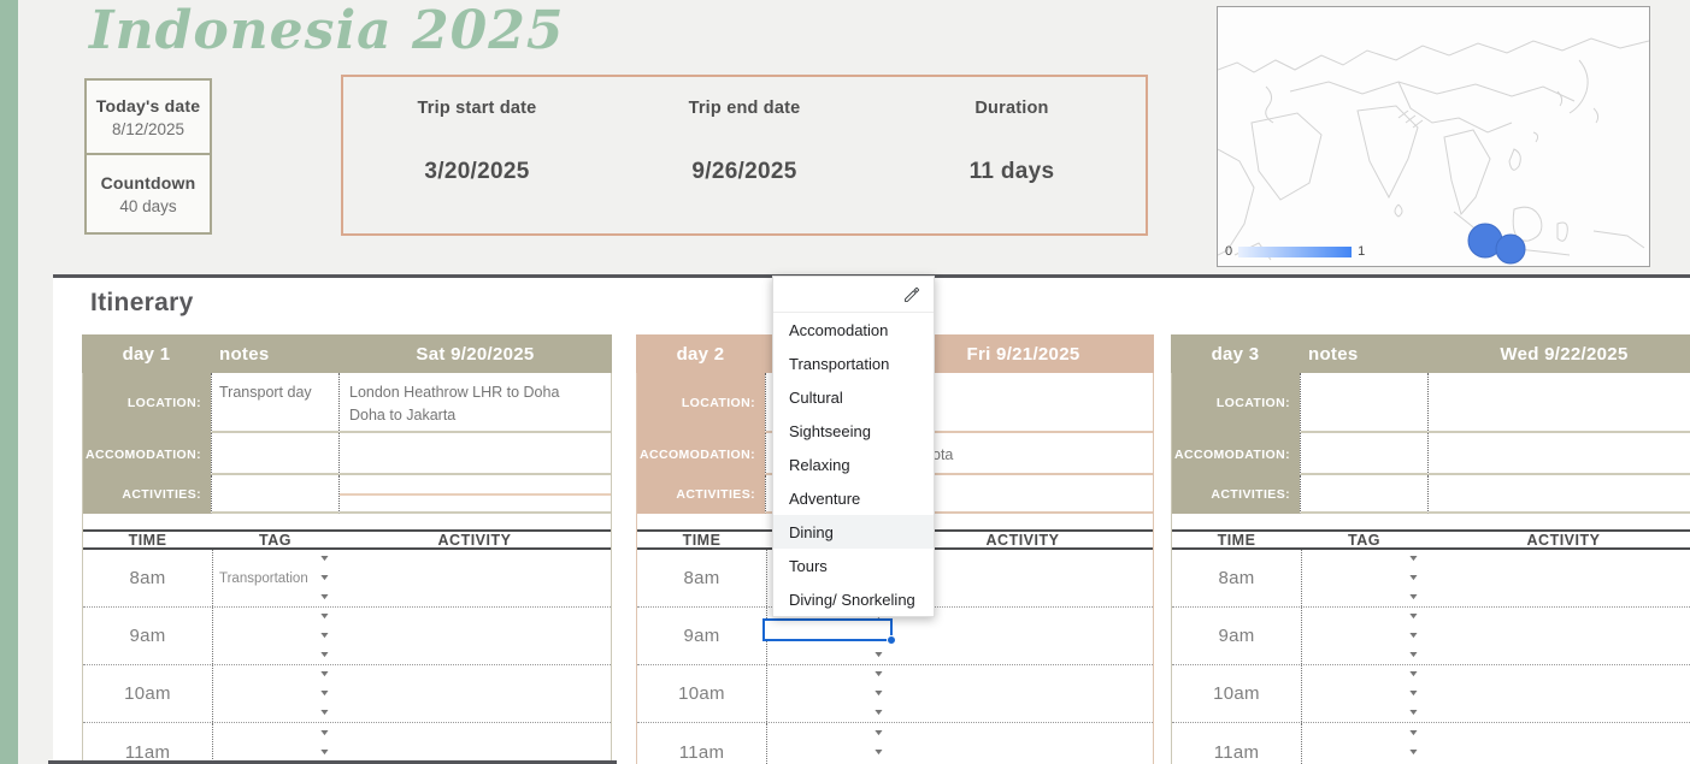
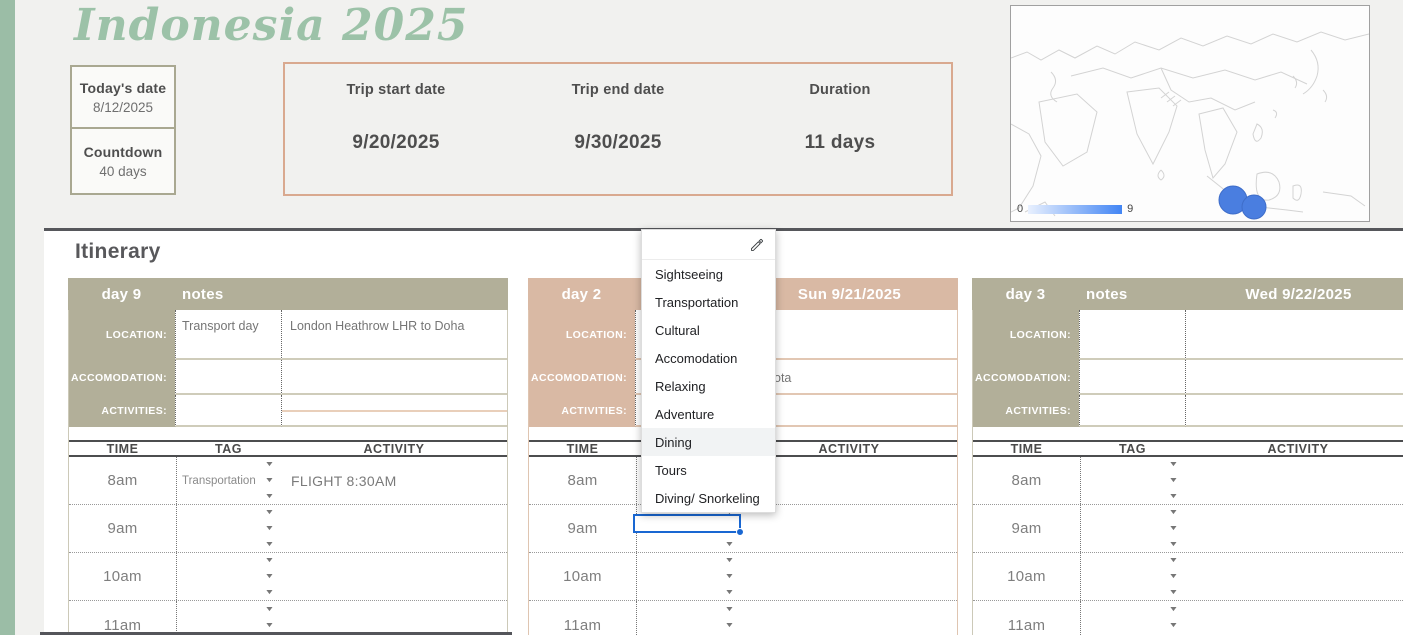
  Indonesia 2025
  Today's date
  8/12/2025
  Countdown
  40 days
  Trip start date
- 3/20/2025
+ 9/20/2025
  Trip end date
- 9/26/2025
+ 9/30/2025
  Duration
  11 days
  0
- 1
+ 9
  Itinerary
- day 1
+ day 9
  notes
- Sat 9/20/2025
  LOCATION:
  Transport day
  London Heathrow LHR to Doha
- Doha to Jakarta
  ACCOMODATION:
  ACTIVITIES:
  TIME
  TAG
  ACTIVITY
  8am
  Transportation
+ FLIGHT 8:30AM
  9am
  10am
  11am
  day 2
- Fri 9/21/2025
+ Sun 9/21/2025
  LOCATION:
  ACCOMODATION:
  ota
  ACTIVITIES:
  TIME
  ACTIVITY
  8am
  9am
  10am
  11am
  day 3
  notes
  Wed 9/22/2025
  LOCATION:
  ACCOMODATION:
  ACTIVITIES:
  TIME
  TAG
  ACTIVITY
  8am
  9am
  10am
  11am
- Accomodation
+ Sightseeing
  Transportation
  Cultural
- Sightseeing
+ Accomodation
  Relaxing
  Adventure
  Dining
  Tours
  Diving/ Snorkeling
